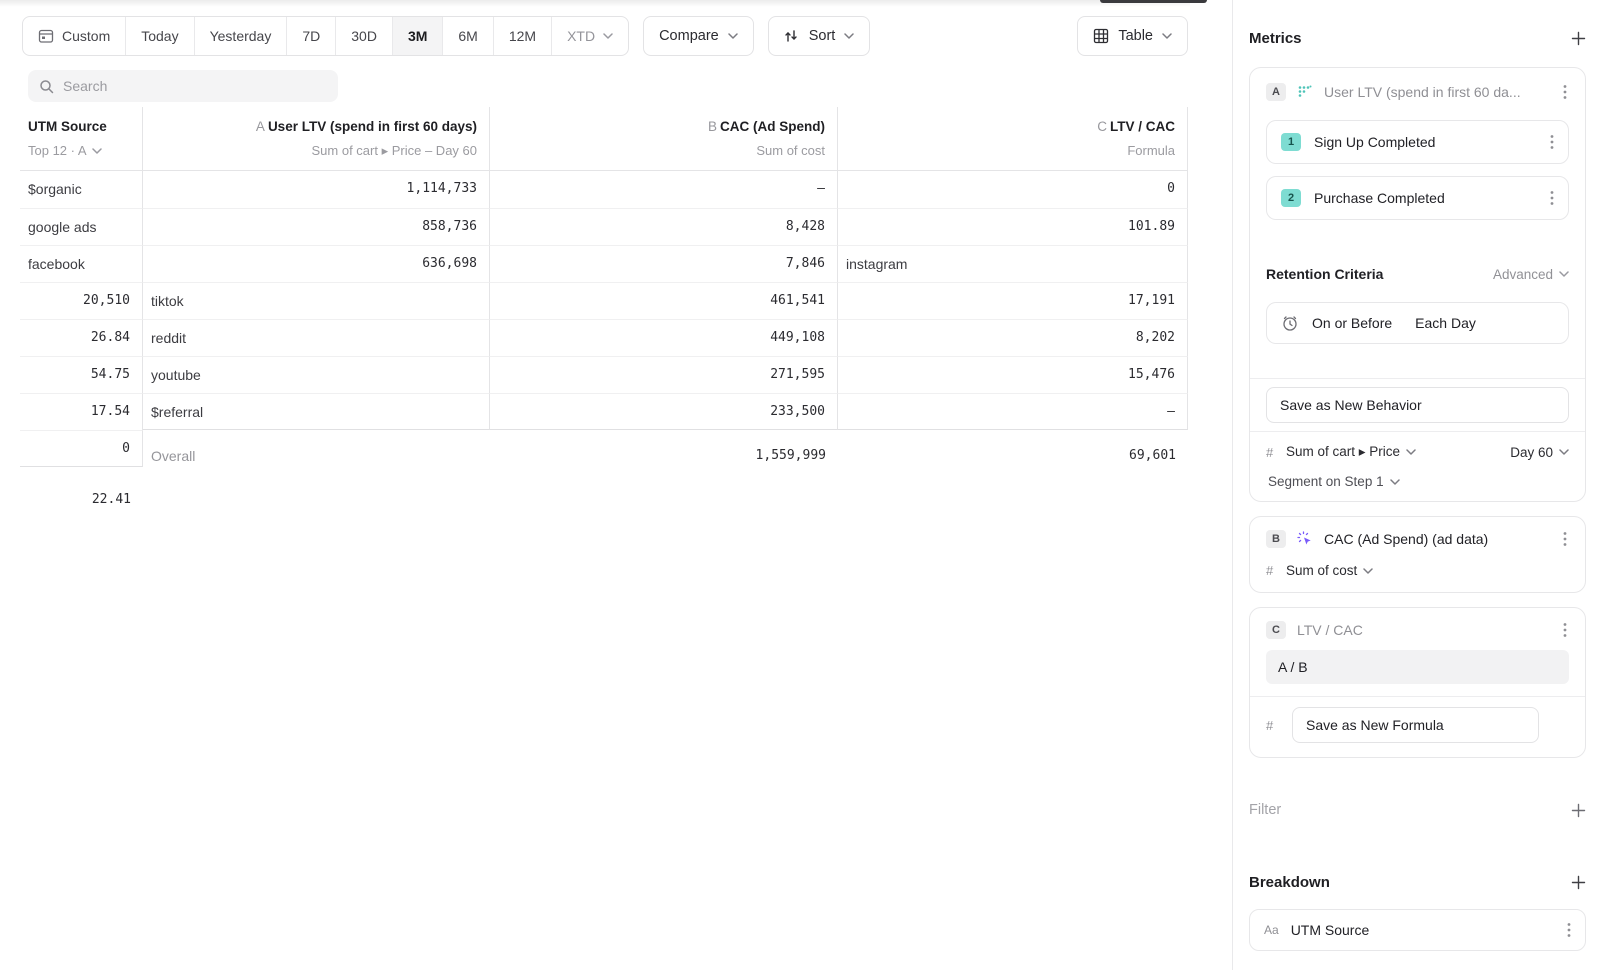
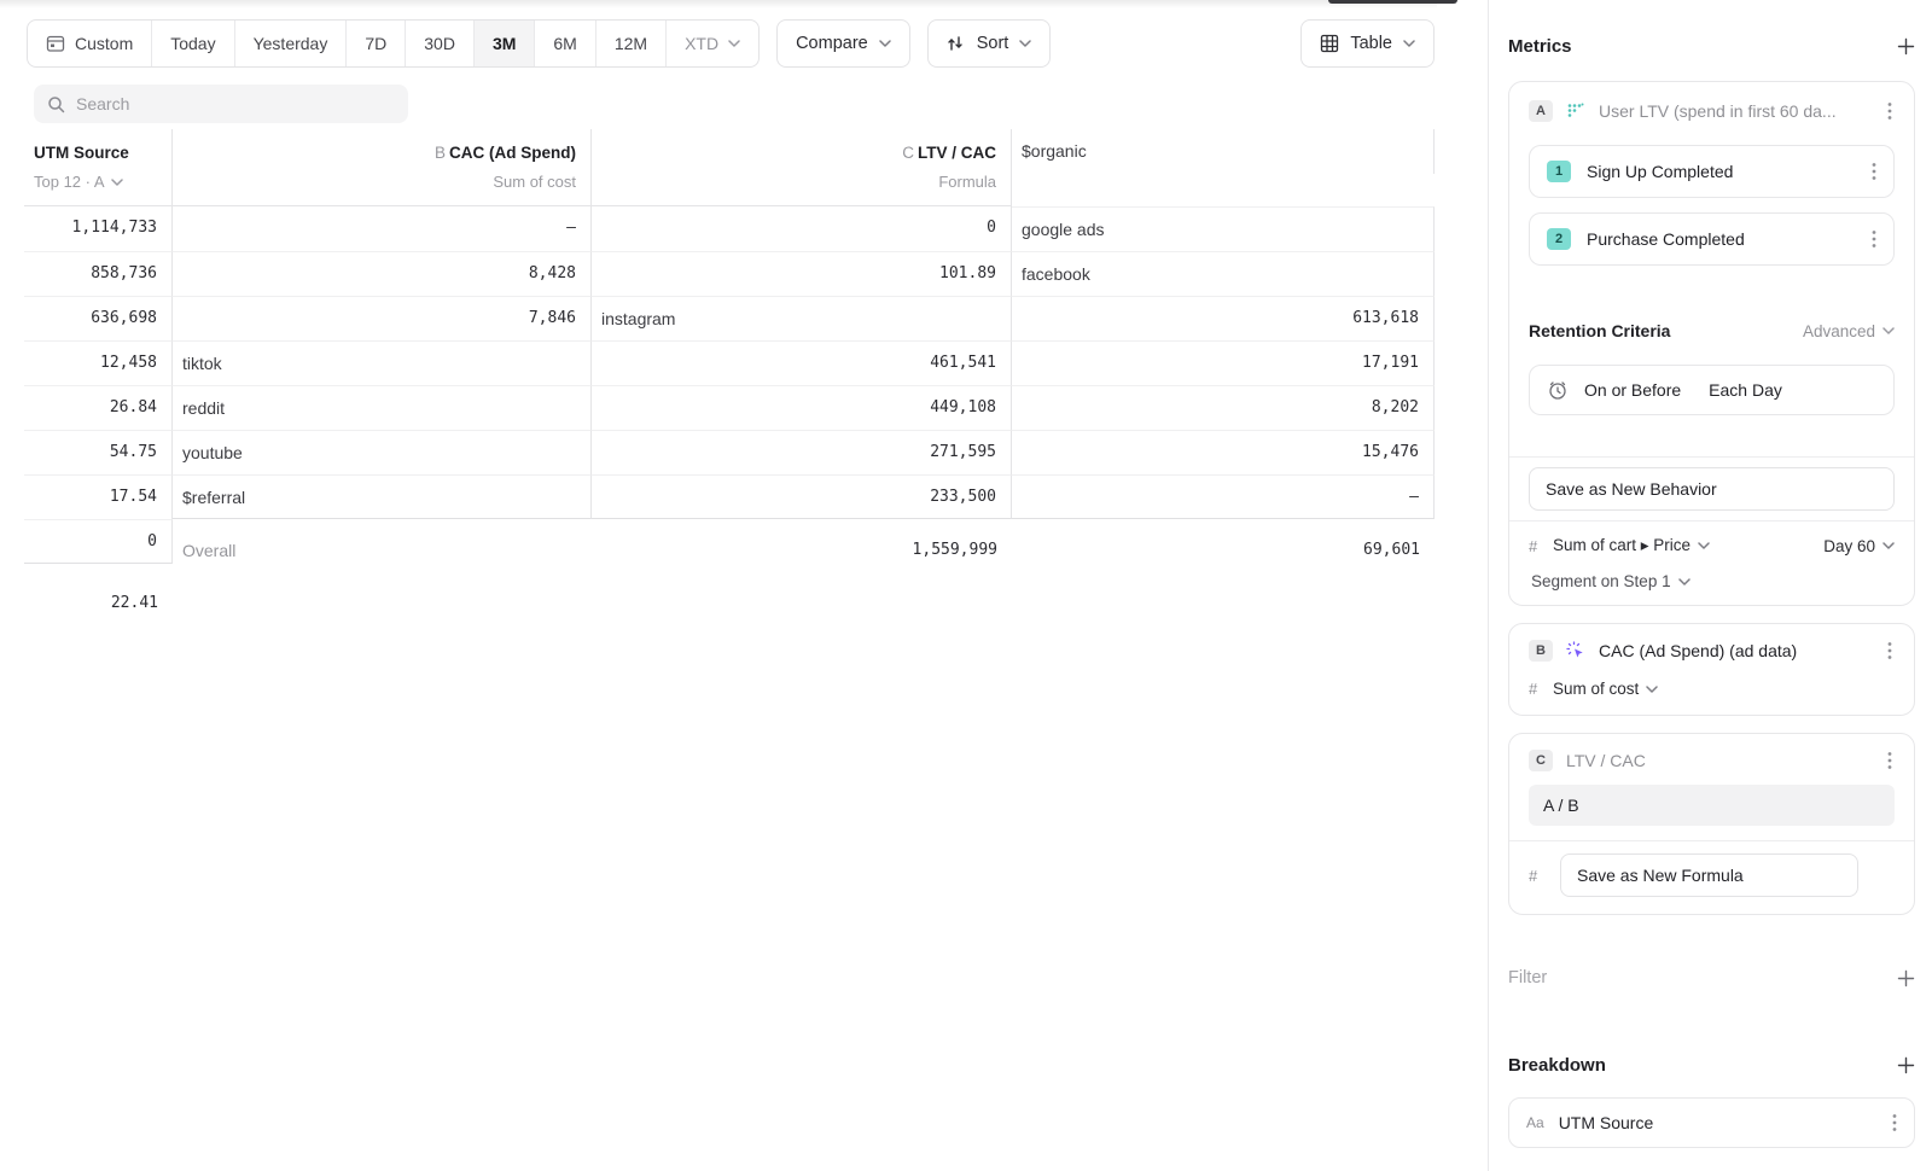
  Custom
  Today
  Yesterday
  7D
  30D
  3M
  6M
  12M
  XTD
  Compare
  Sort
  Table
  Search
  UTM Source
  Top 12 · A
- A User LTV (spend in first 60 days)
- Sum of cart ▸ Price – Day 60
  B CAC (Ad Spend)
  Sum of cost
  C LTV / CAC
  Formula
  $organic
  1,114,733
  –
  0
  google ads
  858,736
  8,428
  101.89
  facebook
  636,698
  7,846
  instagram
+ 613,618
- 20,510
+ 12,458
  tiktok
  461,541
  17,191
  26.84
  reddit
  449,108
  8,202
  54.75
  youtube
  271,595
  15,476
  17.54
  $referral
  233,500
  –
  0
  Overall
  1,559,999
  69,601
  22.41
  Metrics
  A
  User LTV (spend in first 60 da...
  1
  Sign Up Completed
  2
  Purchase Completed
  Retention Criteria
  Advanced
  On or Before
  Each Day
  Save as New Behavior
  #
  Sum of cart ▸ Price
  Day 60
  Segment on Step 1
  B
  CAC (Ad Spend) (ad data)
  #
  Sum of cost
  C
  LTV / CAC
  A / B
  #
  Save as New Formula
  Filter
  Breakdown
  Aa
  UTM Source
